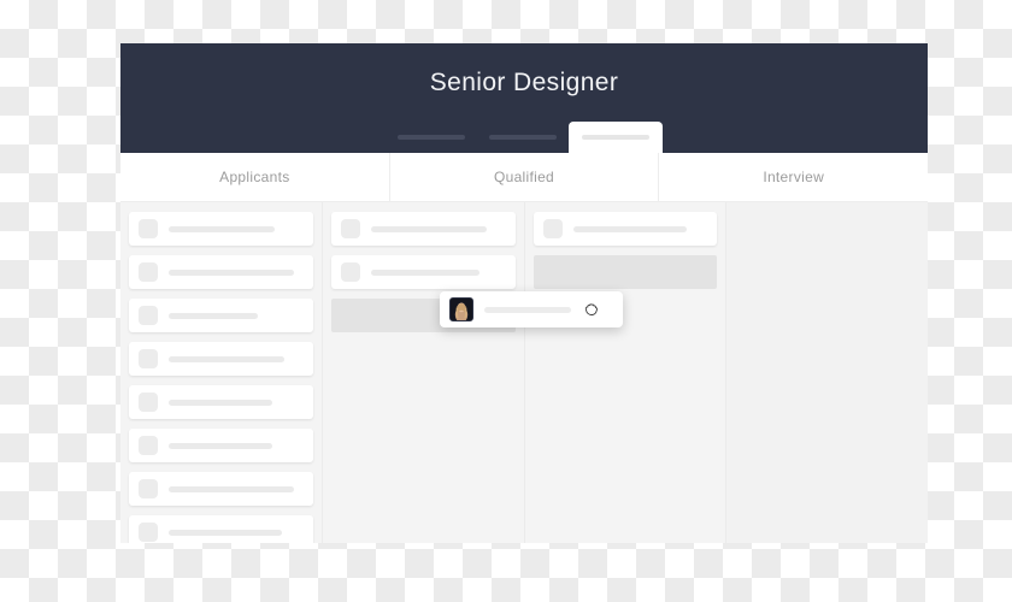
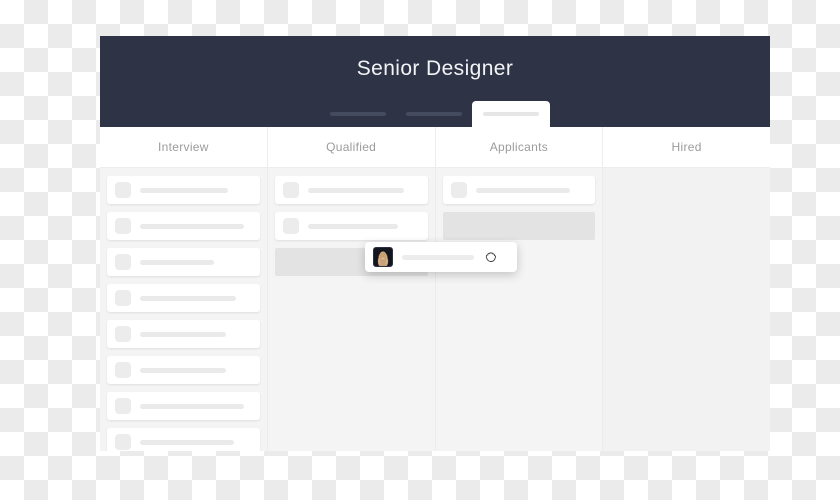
  Senior Designer
- Applicants
+ Interview
  Qualified
- Interview
+ Applicants
+ Hired
